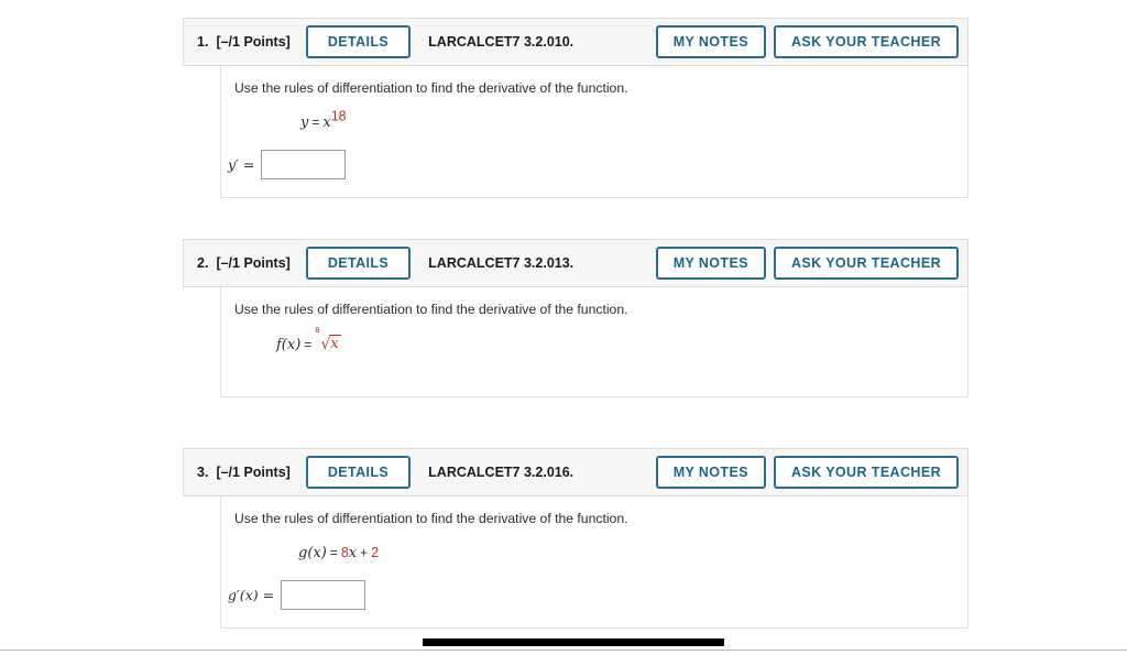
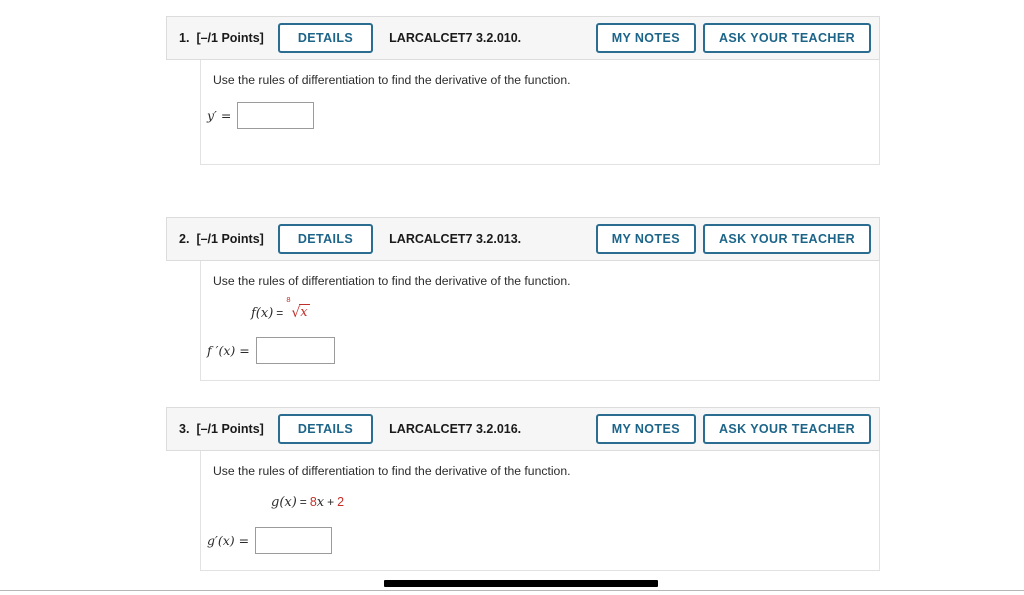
  1.
  [–/1 Points]
  DETAILS
  LARCALCET7 3.2.010.
  MY NOTES
  ASK YOUR TEACHER
  Use the rules of differentiation to find the derivative of the function.
- y = x18
  y′ =
  2.
  [–/1 Points]
  DETAILS
  LARCALCET7 3.2.013.
  MY NOTES
  ASK YOUR TEACHER
  Use the rules of differentiation to find the derivative of the function.
  f(x) =
  8
  √x
+ f ′(x) =
  3.
  [–/1 Points]
  DETAILS
  LARCALCET7 3.2.016.
  MY NOTES
  ASK YOUR TEACHER
  Use the rules of differentiation to find the derivative of the function.
  g(x) = 8x + 2
  g′(x) =
